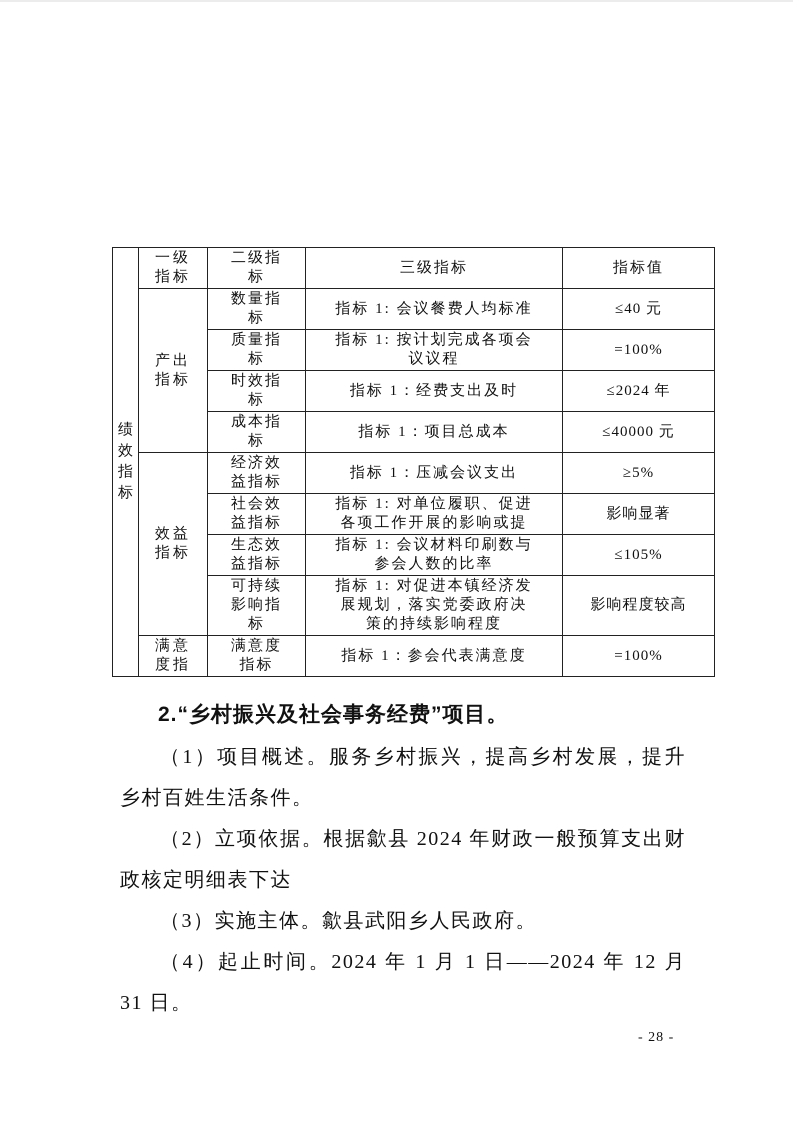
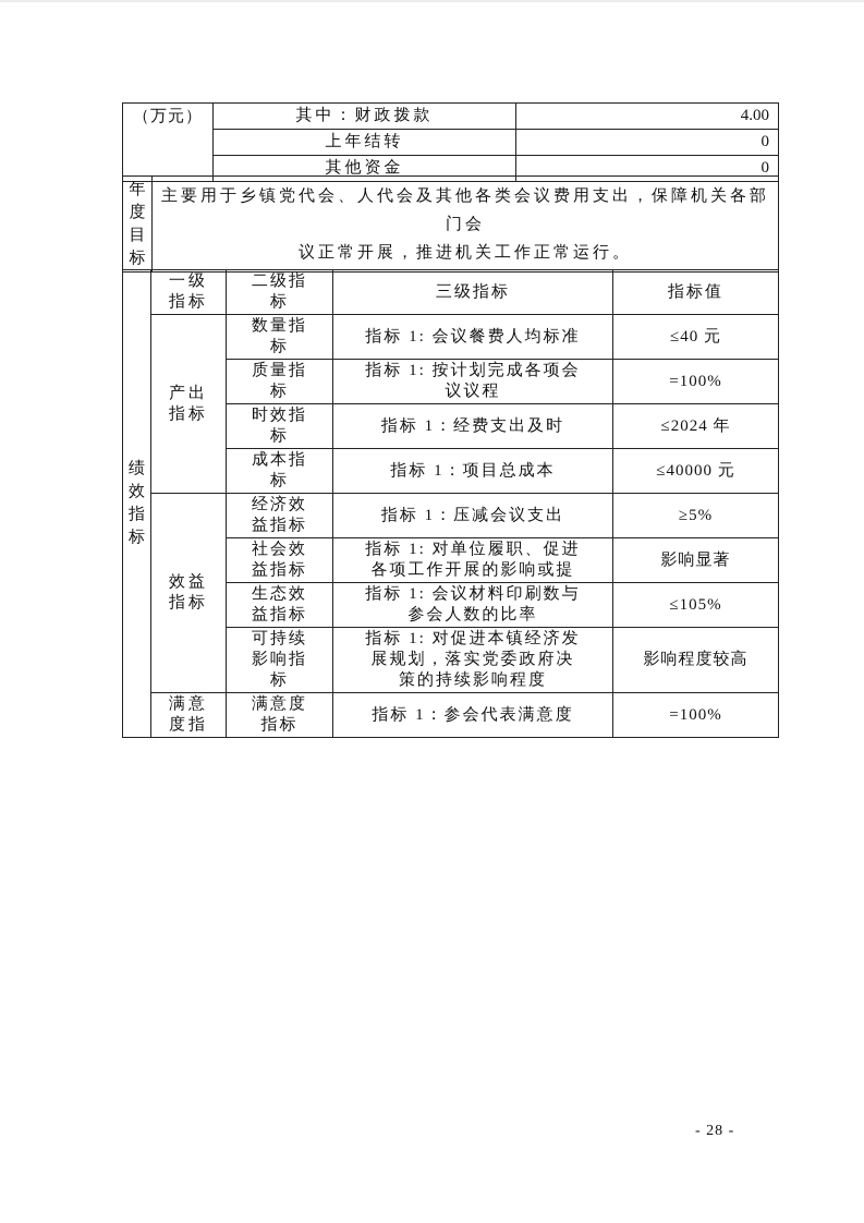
+ （万元）	其中：财政拨款	4.00
+ 上年结转	0
+ 其他资金	0
+ 年 度 目 标	主要用于乡镇党代会、人代会及其他各类会议费用支出，保障机关各部门会 议正常开展，推进机关工作正常运行。
  绩 效 指 标	一级 指标	二级指 标	三级指标	指标值
  产出 指标	数量指 标	指标 1: 会议餐费人均标准	≤40 元
  质量指 标	指标 1: 按计划完成各项会 议议程	=100%
  时效指 标	指标 1：经费支出及时	≤2024 年
  成本指 标	指标 1：项目总成本	≤40000 元
  效益 指标	经济效 益指标	指标 1：压减会议支出	≥5%
  社会效 益指标	指标 1: 对单位履职、促进 各项工作开展的影响或提	影响显著
  生态效 益指标	指标 1: 会议材料印刷数与 参会人数的比率	≤105%
  可持续 影响指 标	指标 1: 对促进本镇经济发 展规划，落实党委政府决 策的持续影响程度	影响程度较高
  满意 度指	满意度 指标	指标 1：参会代表满意度	=100%
- 2.“乡村振兴及社会事务经费”项目。
- （1）项目概述。服务乡村振兴，提高乡村发展，提升乡村百姓生活条件。
- （2）立项依据。根据歙县 2024 年财政一般预算支出财政核定明细表下达
- （3）实施主体。歙县武阳乡人民政府。
- （4）起止时间。2024 年 1 月 1 日——2024 年 12 月 31 日。
  - 28 -
